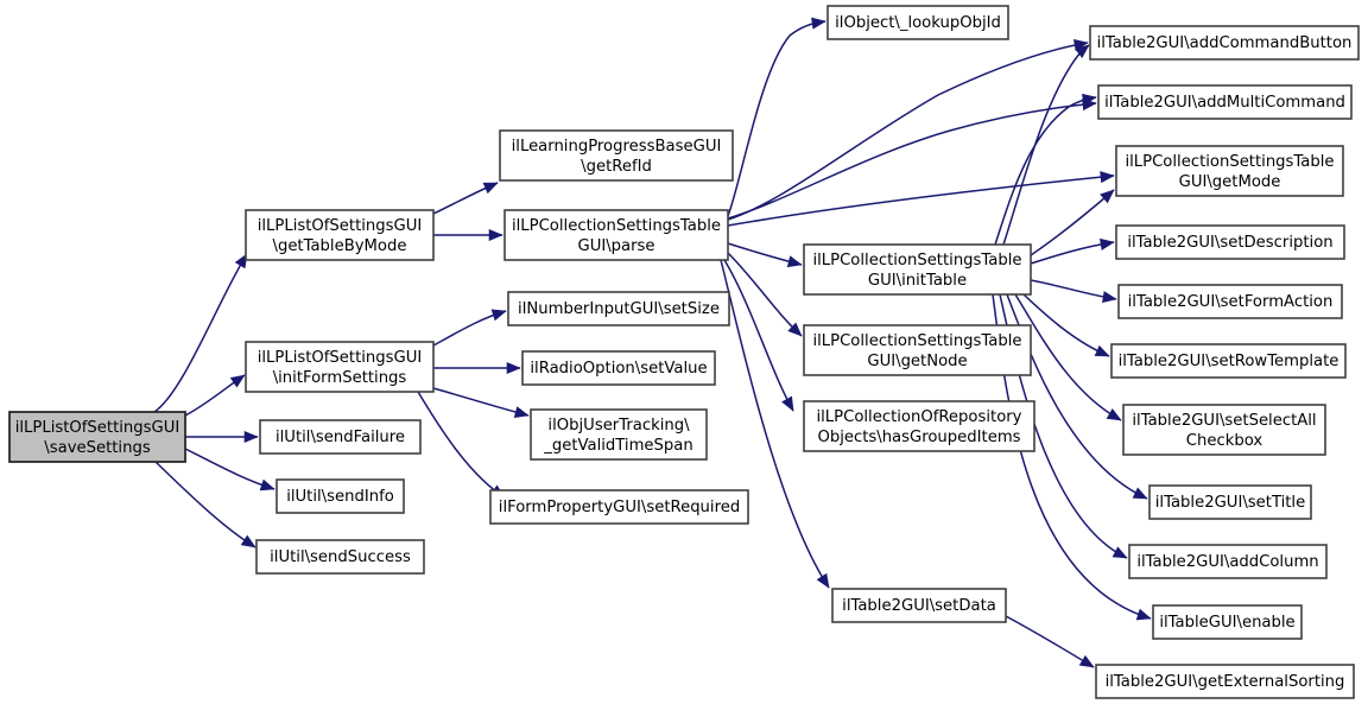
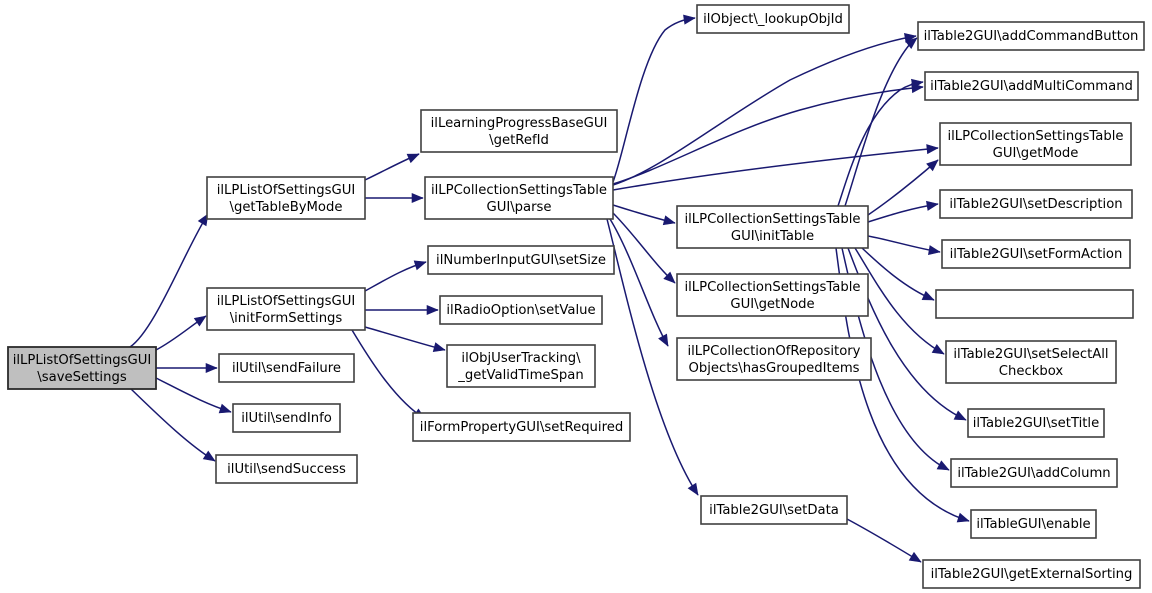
  ilLPListOfSettingsGUI
  \saveSettings
  ilLPListOfSettingsGUI
  \getTableByMode
  ilLPListOfSettingsGUI
  \initFormSettings
  ilUtil\sendFailure
  ilUtil\sendInfo
  ilUtil\sendSuccess
  ilLearningProgressBaseGUI
  \getRefId
  ilLPCollectionSettingsTable
  GUI\parse
  ilNumberInputGUI\setSize
  ilRadioOption\setValue
  ilObjUserTracking\
  _getValidTimeSpan
  ilFormPropertyGUI\setRequired
  ilObject\_lookupObjId
  ilLPCollectionSettingsTable
  GUI\initTable
  ilLPCollectionSettingsTable
  GUI\getNode
  ilLPCollectionOfRepository
  Objects\hasGroupedItems
  ilTable2GUI\setData
  ilTable2GUI\addCommandButton
  ilTable2GUI\addMultiCommand
  ilLPCollectionSettingsTable
  GUI\getMode
  ilTable2GUI\setDescription
  ilTable2GUI\setFormAction
- ilTable2GUI\setRowTemplate
  ilTable2GUI\setSelectAll
  Checkbox
  ilTable2GUI\setTitle
  ilTable2GUI\addColumn
  ilTableGUI\enable
  ilTable2GUI\getExternalSorting
